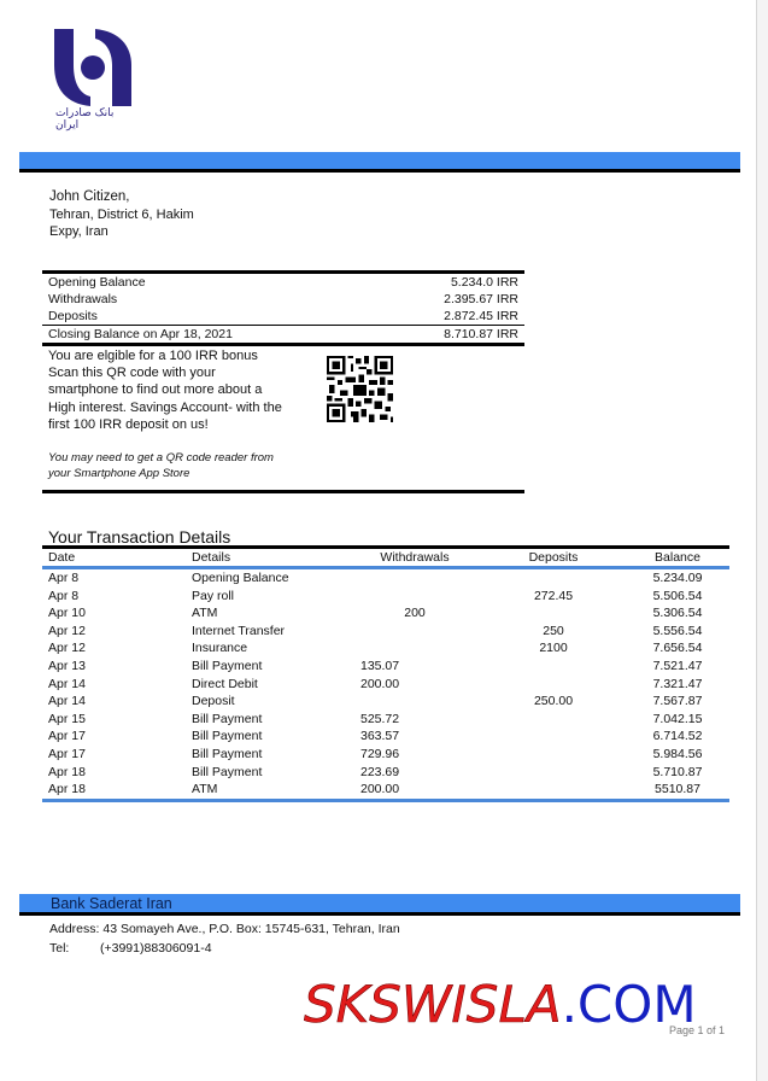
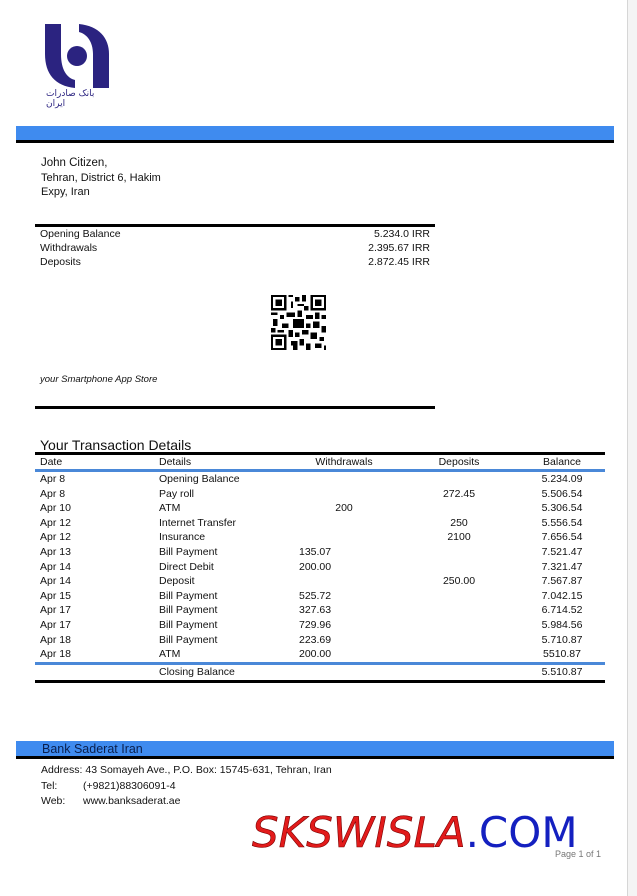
  بانک صادرات ایران
  John Citizen,
  Tehran, District 6, Hakim
  Expy, Iran
  Opening Balance
  5.234.0 IRR
  Withdrawals
  2.395.67 IRR
  Deposits
  2.872.45 IRR
- Closing Balance on Apr 18, 2021
- 8.710.87 IRR
- You are elgible for a 100 IRR bonus
- Scan this QR code with your
- smartphone to find out more about a
- High interest. Savings Account- with the
- first 100 IRR deposit on us!
- You may need to get a QR code reader from
  your Smartphone App Store
  Your Transaction Details
  Date
  Details
  Withdrawals
  Deposits
  Balance
  Apr 8
  Opening Balance
  5.234.09
  Apr 8
  Pay roll
  272.45
  5.506.54
  Apr 10
  ATM
  200
  5.306.54
  Apr 12
  Internet Transfer
  250
  5.556.54
  Apr 12
  Insurance
  2100
  7.656.54
  Apr 13
  Bill Payment
  135.07
  7.521.47
  Apr 14
  Direct Debit
  200.00
  7.321.47
  Apr 14
  Deposit
  250.00
  7.567.87
  Apr 15
  Bill Payment
  525.72
  7.042.15
  Apr 17
  Bill Payment
- 363.57
+ 327.63
  6.714.52
  Apr 17
  Bill Payment
  729.96
  5.984.56
  Apr 18
  Bill Payment
  223.69
  5.710.87
  Apr 18
  ATM
  200.00
  5510.87
+ Closing Balance
+ 5.510.87
  Bank Saderat Iran
  Address:
  43 Somayeh Ave., P.O. Box: 15745-631, Tehran, Iran
  Tel:
- (+3991)88306091-4
+ (+9821)88306091-4
+ Web:
+ www.banksaderat.ae
  SKSWISLA.COM
  Page 1 of 1
